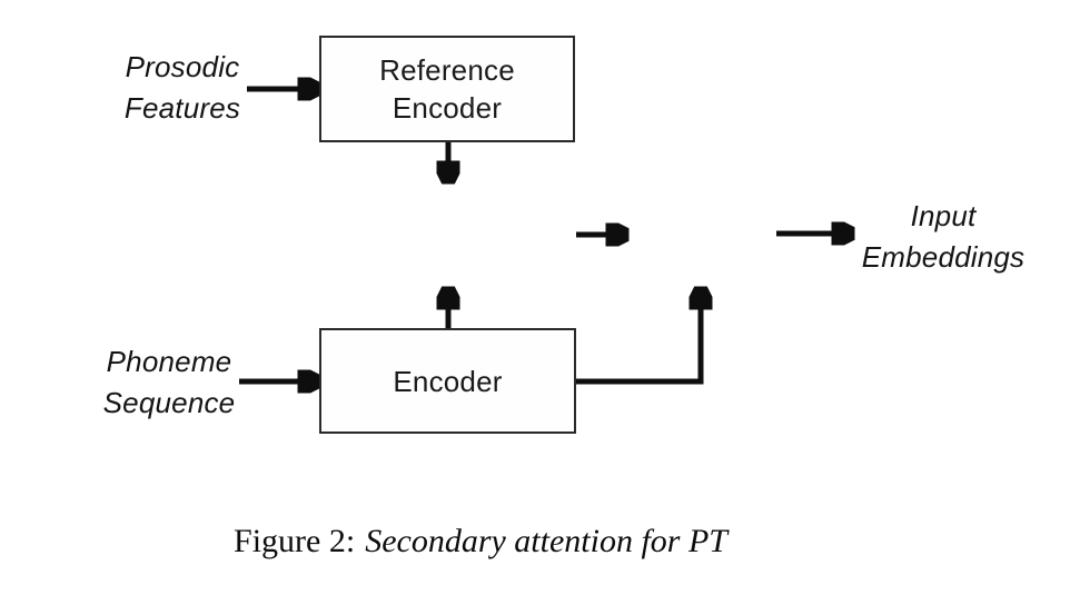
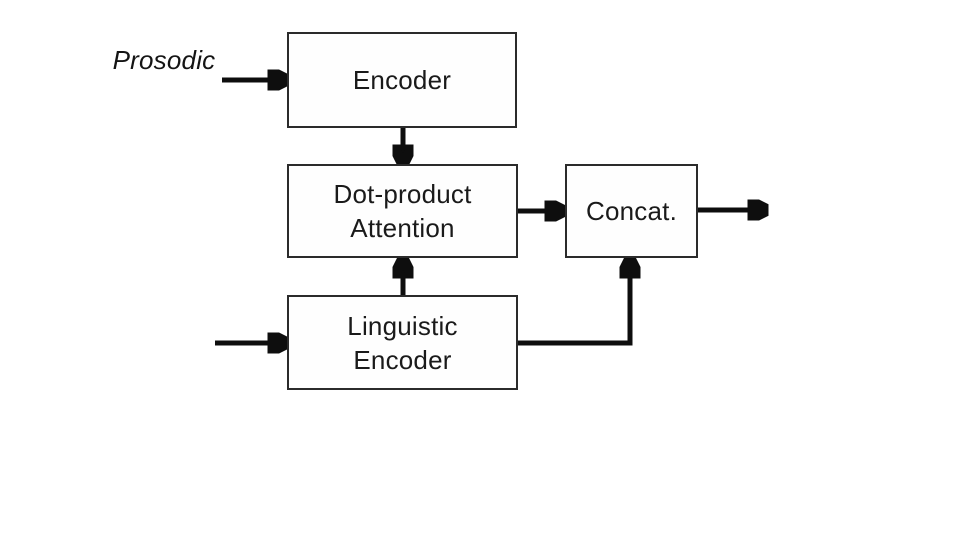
- Reference
  Encoder
+ Dot-product
+ Attention
+ Concat.
+ Linguistic
  Encoder
  Prosodic
- Features
- Phoneme
- Sequence
- Input
- Embeddings
- Figure 2: Secondary attention for PT
